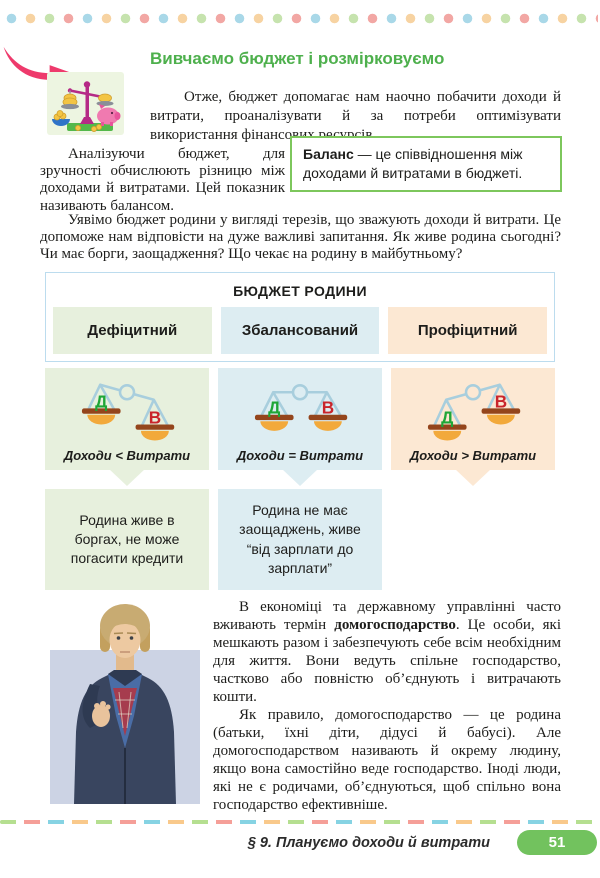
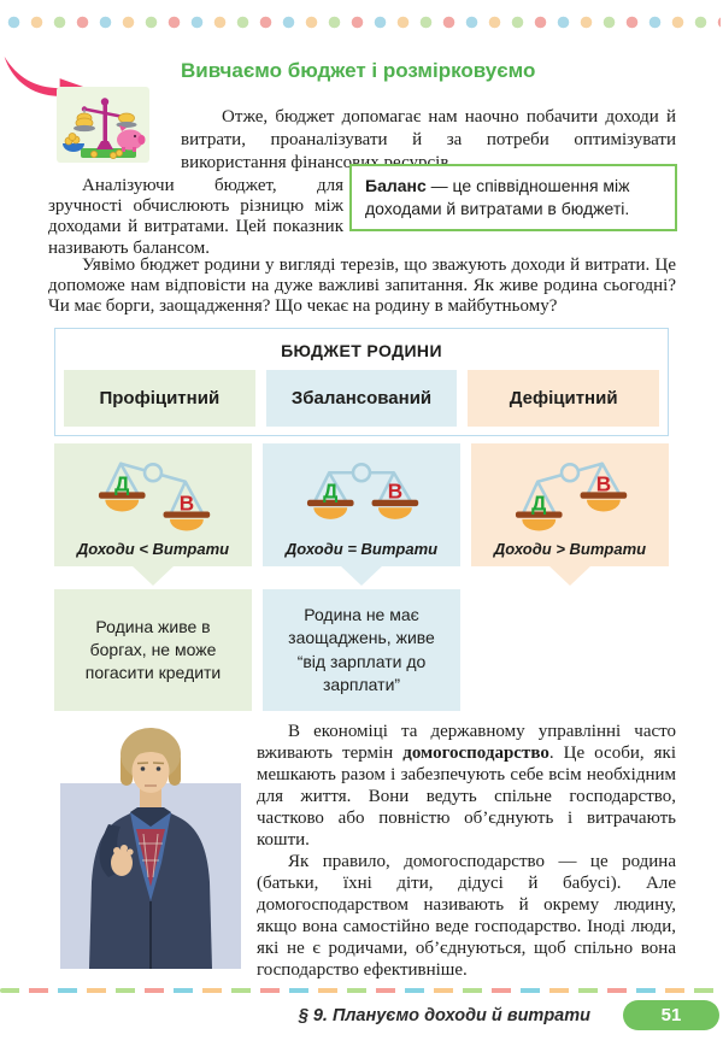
  Вивчаємо бюджет і розмірковуємо
  Отже, бюджет допомагає нам наочно побачити доходи й витрати, проаналізувати й за потреби оптимізувати використання фінансо
  Аналізуючи бюджет, для зручності обчислюють різницю між доходами й витратами. Цей показник називають балансом.
  Баланс — це співвідношення між доходами й витратами в бюджеті.
  Уявімо бюджет родини у вигляді терезів, що зважують доходи й витрати. Це допоможе нам відповісти на дуже важливі запитання. Як живе родина сьогодні? Чи має борги, заощадження? Що чекає на родину в майбутньому?
  БЮДЖЕТ РОДИНИ
- Дефіцитний
+ Профіцитний
  Збалансований
- Профіцитний
+ Дефіцитний
  Д
  В
  Доходи < Витрати
  Д
  В
  Доходи = Витрати
  Д
  В
  Доходи > Витрати
  Родина живе в боргах, не може погасити кредити
  Родина не має заощаджень, живе “від зарплати до зарплати”
  В економіці та державному управлінні часто вживають термін домогосподарство. Це особи, які мешкають разом і забезпечують себе всім необхідним для життя. Вони ведуть спільне господарство, частково або повністю об’єднують і витрачають кошти.
  Як правило, домогосподарство — це родина (батьки, їхні діти, дідусі й бабусі). Але домогосподарством називають й окрему людину, якщо вона самостійно веде господарство. Іноді люди, які не є родичами, об’єднуються, щоб спільно вона господарство ефективніше.
  § 9. Плануємо доходи й витрати
  51
